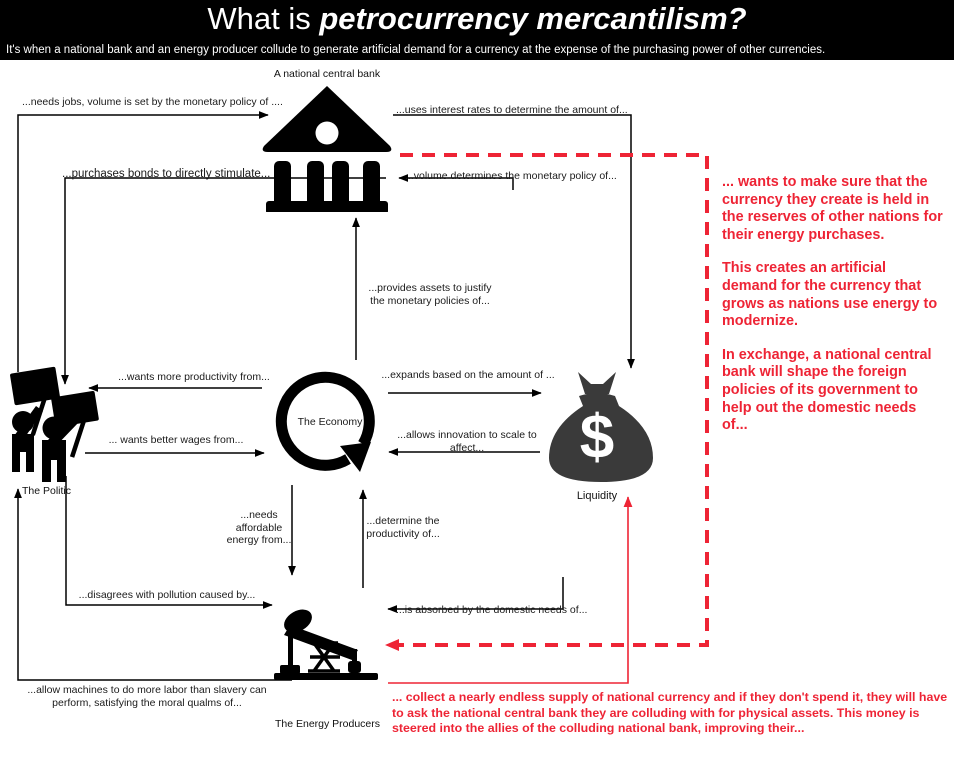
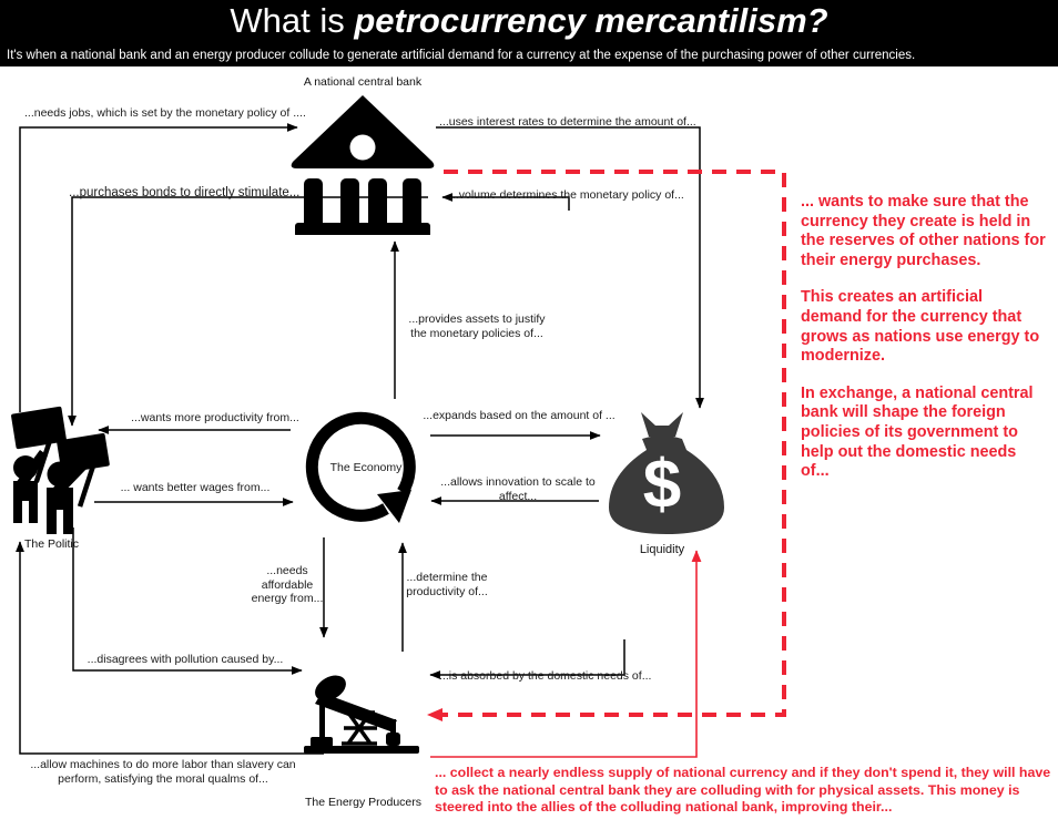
  What is petrocurrency mercantilism?
  It's when a national bank and an energy producer collude to generate artificial demand for a currency at the expense of the purchasing power of other currencies.
  A national central bank
  The Economy
  $
  Liquidity
  The Politic
  The Energy Producers
- ...needs jobs, volume is set by the monetary policy of ....
+ ...needs jobs, which is set by the monetary policy of ....
  ...uses interest rates to determine the amount of...
  ...purchases bonds to directly stimulate...
  ...volume determines the monetary policy of...
  ...provides assets to justify the monetary policies of...
  ...wants more productivity from...
  ...expands based on the amount of ...
  ... wants better wages from...
  ...allows innovation to scale to affect...
  ...needs affordable energy from...
  ...determine the productivity of...
  ...disagrees with pollution caused by...
  ...is absorbed by the domestic needs of...
  ...allow machines to do more labor than slavery can perform, satisfying the moral qualms of...
  ... wants to make sure that the currency they create is held in the reserves of other nations for their energy purchases.
  This creates an artificial demand for the currency that grows as nations use energy to modernize.
  In exchange, a national central bank will shape the foreign policies of its government to help out the domestic needs of...
  ... collect a nearly endless supply of national currency and if they don't spend it, they will have to ask the national central bank they are colluding with for physical assets. This money is steered into the allies of the colluding national bank, improving their...
